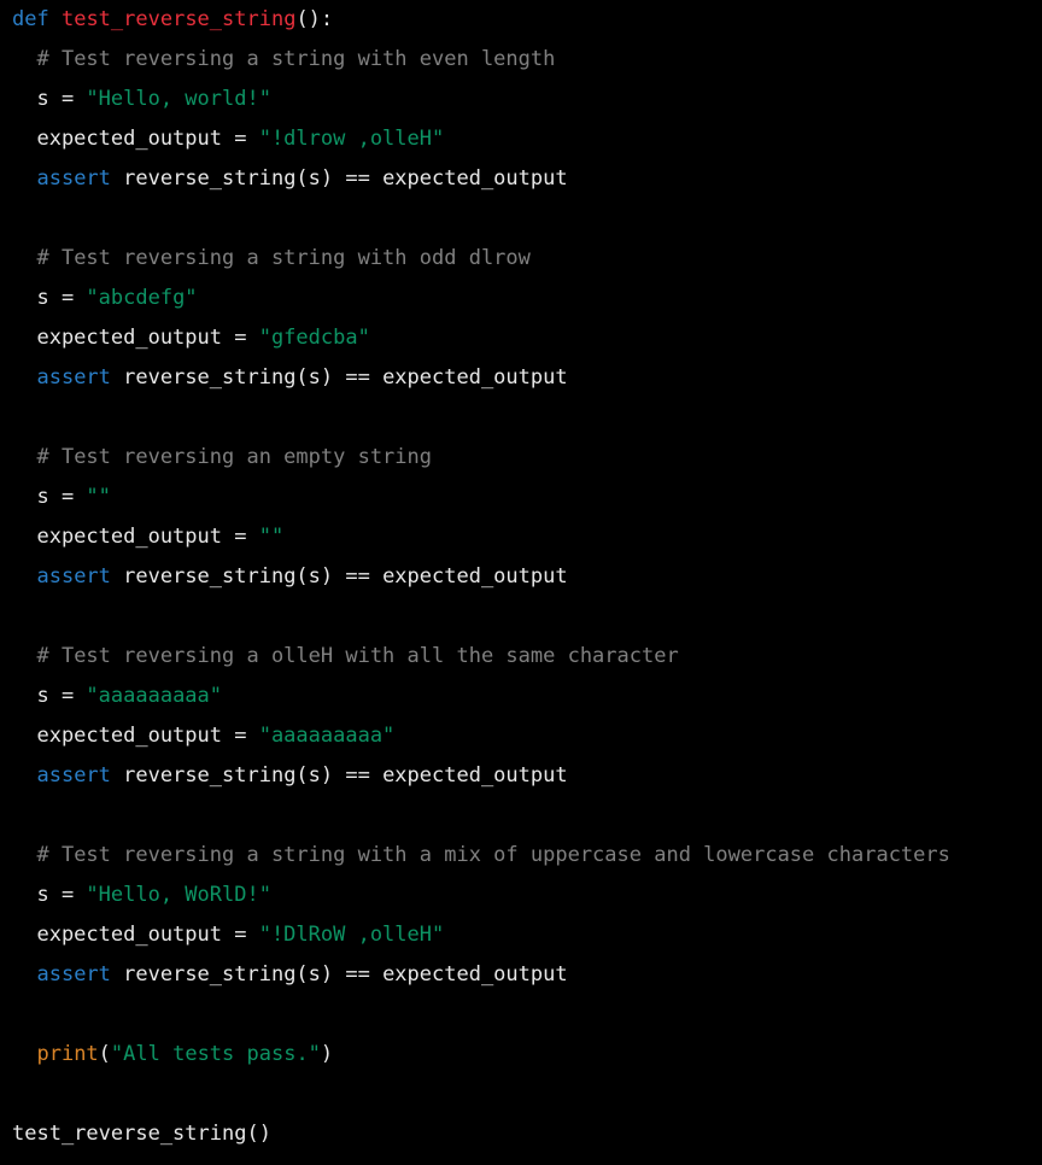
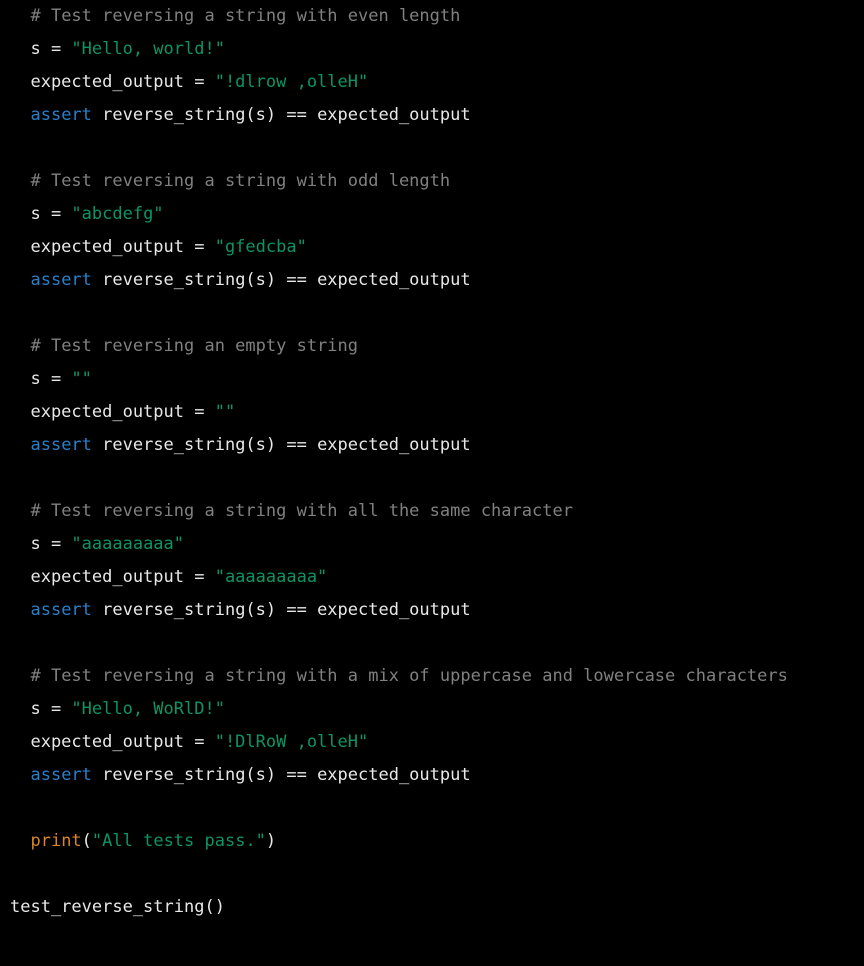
- def test_reverse_string():
  # Test reversing a string with even length
  s = "Hello, world!"
  expected_output = "!dlrow ,olleH"
  assert reverse_string(s) == expected_output
- # Test reversing a string with odd dlrow
+ # Test reversing a string with odd length
  s = "abcdefg"
  expected_output = "gfedcba"
  assert reverse_string(s) == expected_output
  # Test reversing an empty string
  s = ""
  expected_output = ""
  assert reverse_string(s) == expected_output
- # Test reversing a olleH with all the same character
+ # Test reversing a string with all the same character
  s = "aaaaaaaaa"
  expected_output = "aaaaaaaaa"
  assert reverse_string(s) == expected_output
  # Test reversing a string with a mix of uppercase and lowercase characters
  s = "Hello, WoRlD!"
  expected_output = "!DlRoW ,olleH"
  assert reverse_string(s) == expected_output
  print("All tests pass.")
  test_reverse_string()
